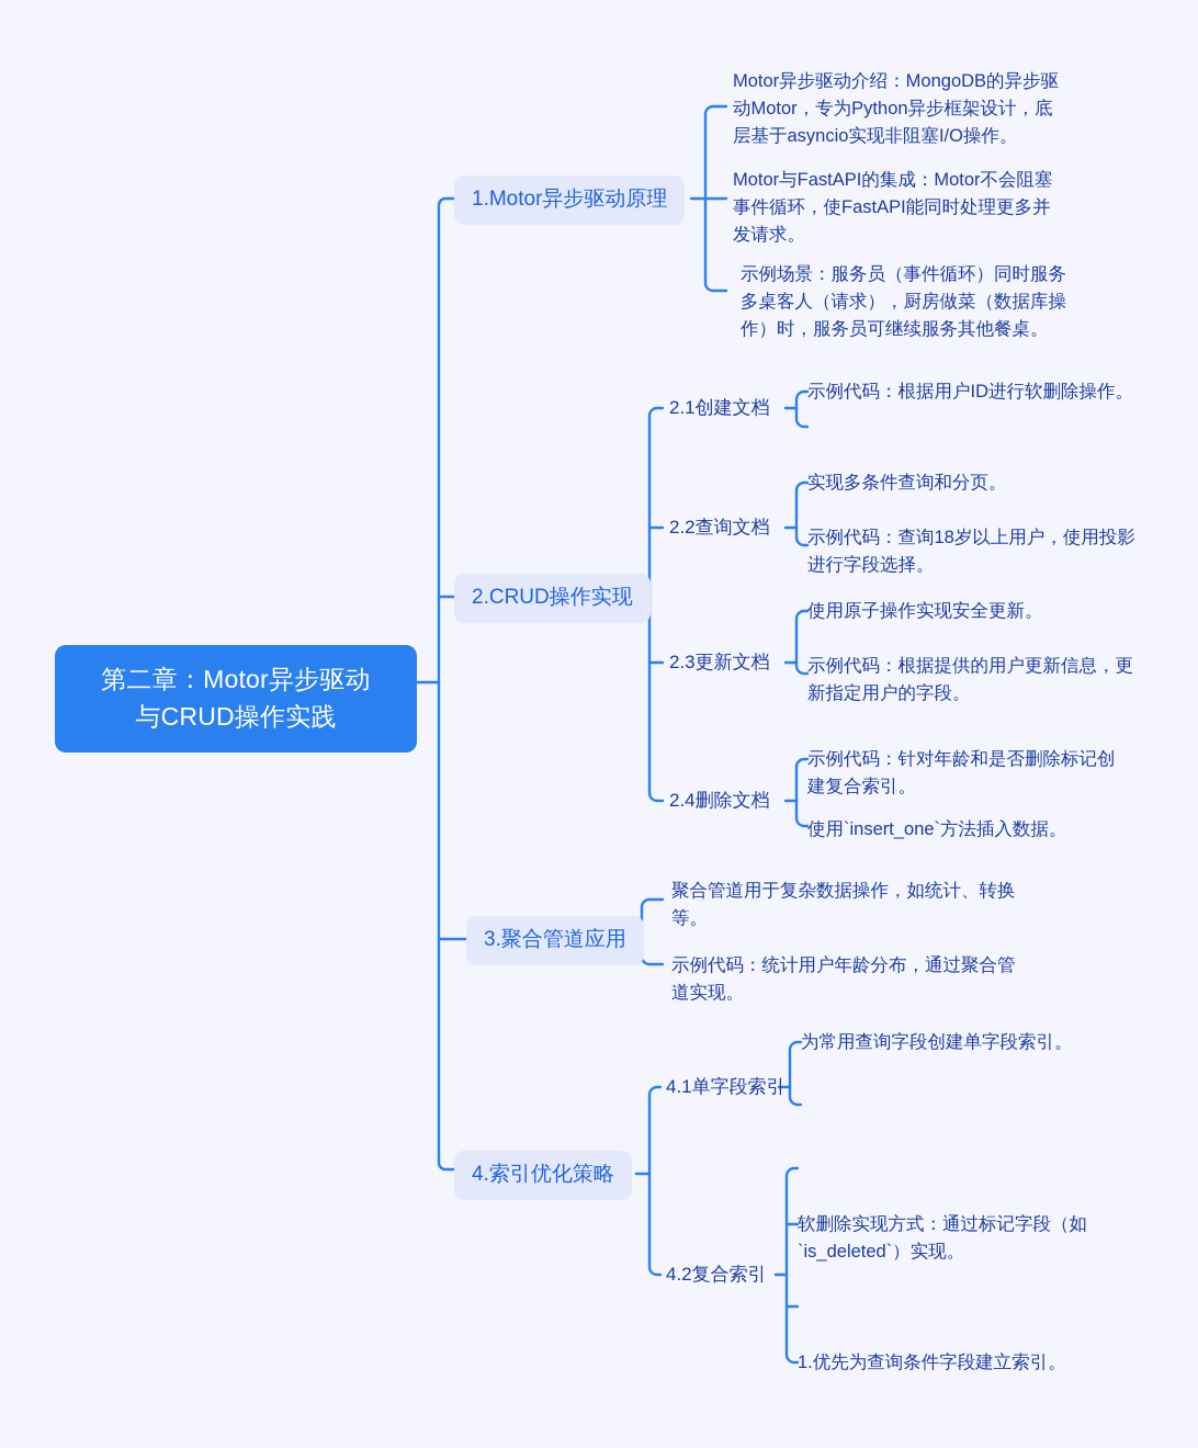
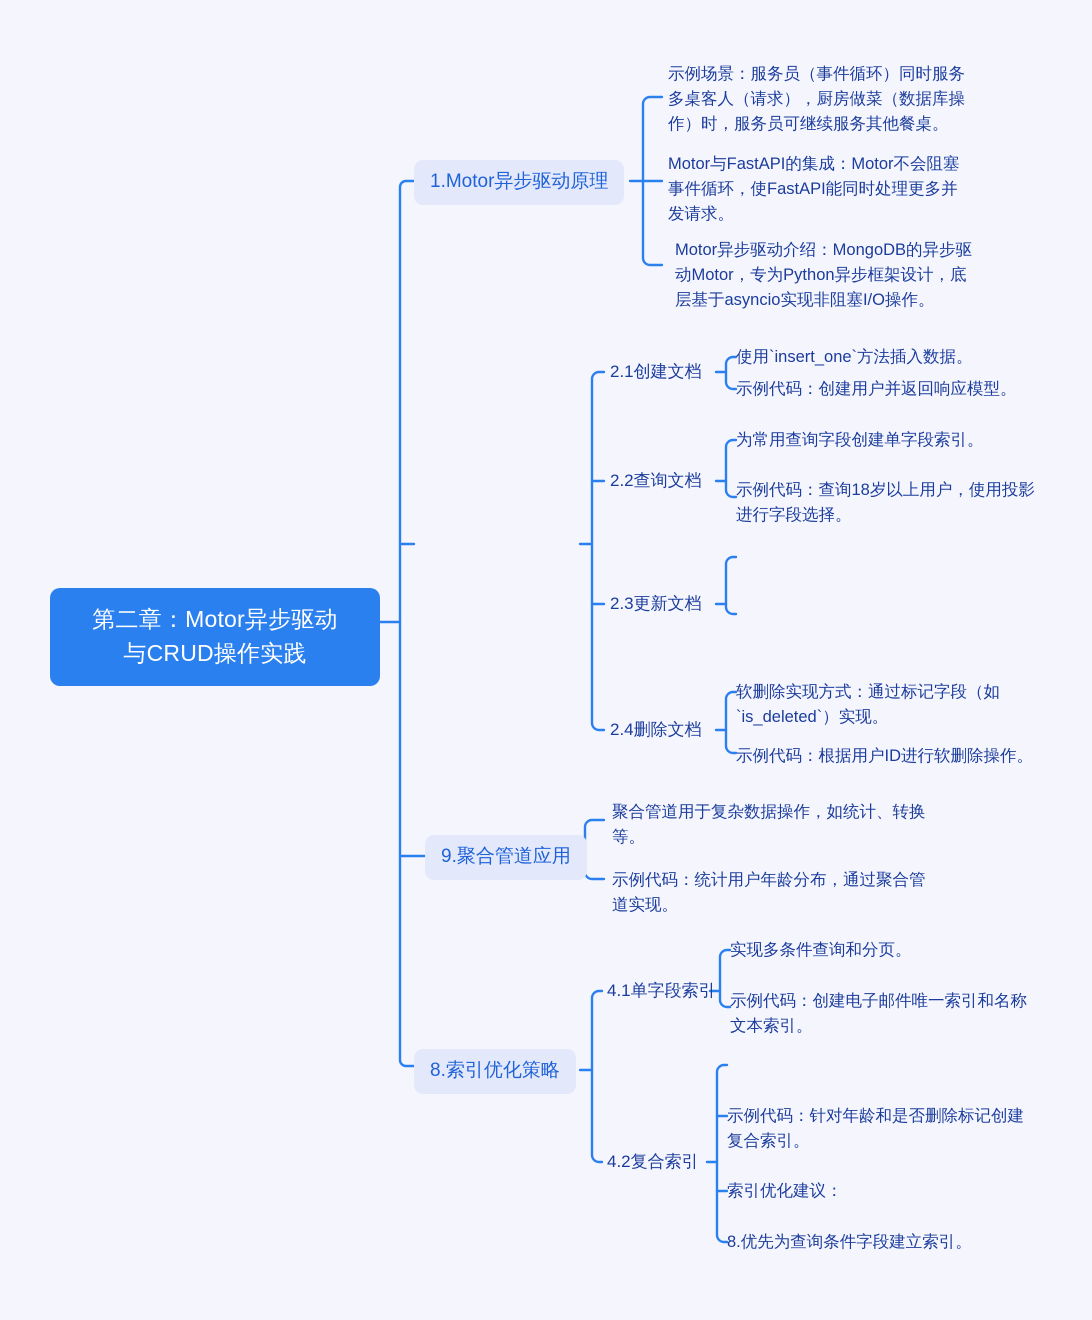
  第二章：Motor异步驱动
  与CRUD操作实践
  1.Motor异步驱动原理
- Motor异步驱动介绍：MongoDB的异步驱动Motor，专为Python异步框架设计，底层基于asyncio实现非阻塞I/O操作。
+ 示例场景：服务员（事件循环）同时服务多桌客人（请求），厨房做菜（数据库操作）时，服务员可继续服务其他餐桌。
  Motor与FastAPI的集成：Motor不会阻塞事件循环，使FastAPI能同时处理更多并发请求。
- 示例场景：服务员（事件循环）同时服务多桌客人（请求），厨房做菜（数据库操作）时，服务员可继续服务其他餐桌。
+ Motor异步驱动介绍：MongoDB的异步驱动Motor，专为Python异步框架设计，底层基于asyncio实现非阻塞I/O操作。
- 2.CRUD操作实现
  2.1创建文档
- 示例代码：根据用户ID进行软删除操作。
+ 使用`insert_one`方法插入数据。
+ 示例代码：创建用户并返回响应模型。
  2.2查询文档
- 实现多条件查询和分页。
+ 为常用查询字段创建单字段索引。
  示例代码：查询18岁以上用户，使用投影进行字段选择。
  2.3更新文档
- 使用原子操作实现安全更新。
- 示例代码：根据提供的用户更新信息，更新指定用户的字段。
  2.4删除文档
- 示例代码：针对年龄和是否删除标记创建复合索引。
+ 软删除实现方式：通过标记字段（如`is_deleted`）实现。
- 使用`insert_one`方法插入数据。
+ 示例代码：根据用户ID进行软删除操作。
- 3.聚合管道应用
+ 9.聚合管道应用
  聚合管道用于复杂数据操作，如统计、转换等。
  示例代码：统计用户年龄分布，通过聚合管道实现。
- 4.索引优化策略
+ 8.索引优化策略
  4.1单字段索引
- 为常用查询字段创建单字段索引。
+ 实现多条件查询和分页。
+ 示例代码：创建电子邮件唯一索引和名称文本索引。
  4.2复合索引
- 软删除实现方式：通过标记字段（如`is_deleted`）实现。
+ 示例代码：针对年龄和是否删除标记创建复合索引。
+ 索引优化建议：
- 1.优先为查询条件字段建立索引。
+ 8.优先为查询条件字段建立索引。
